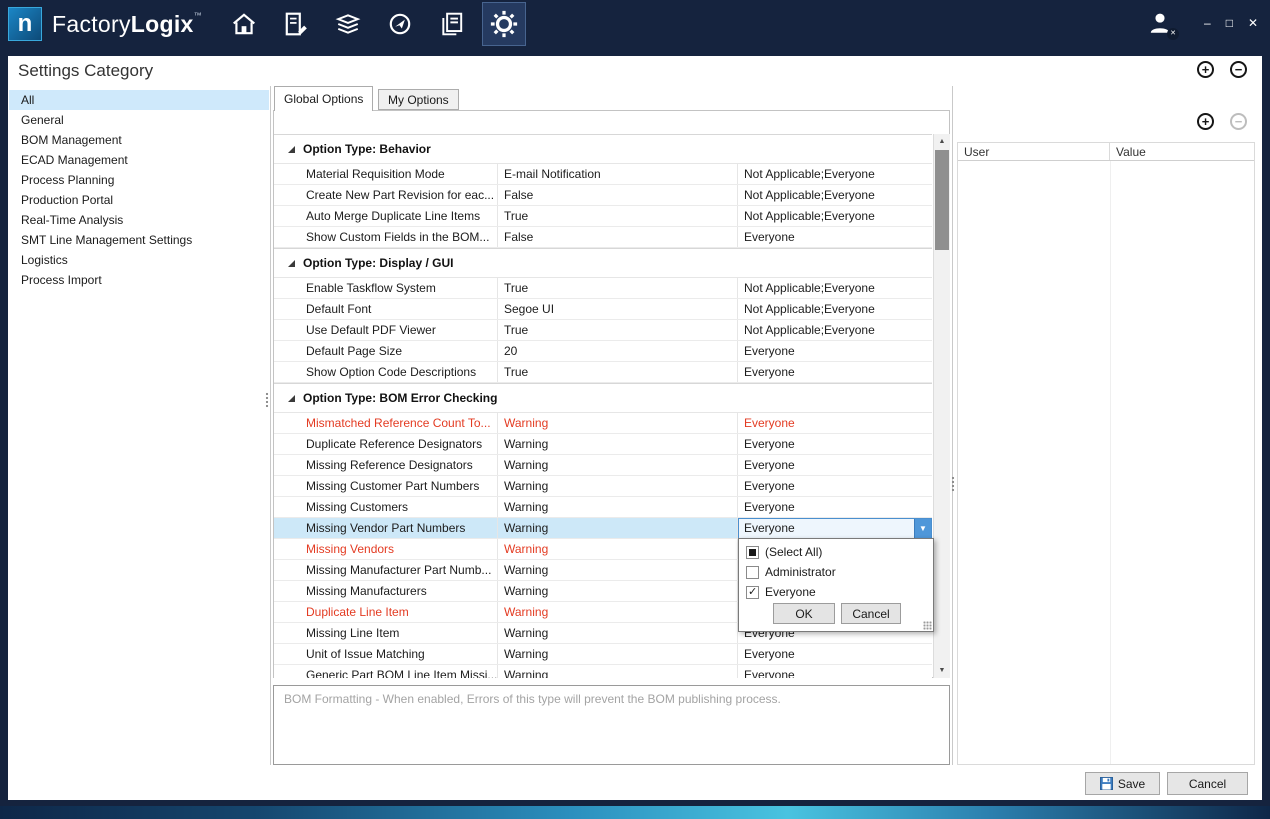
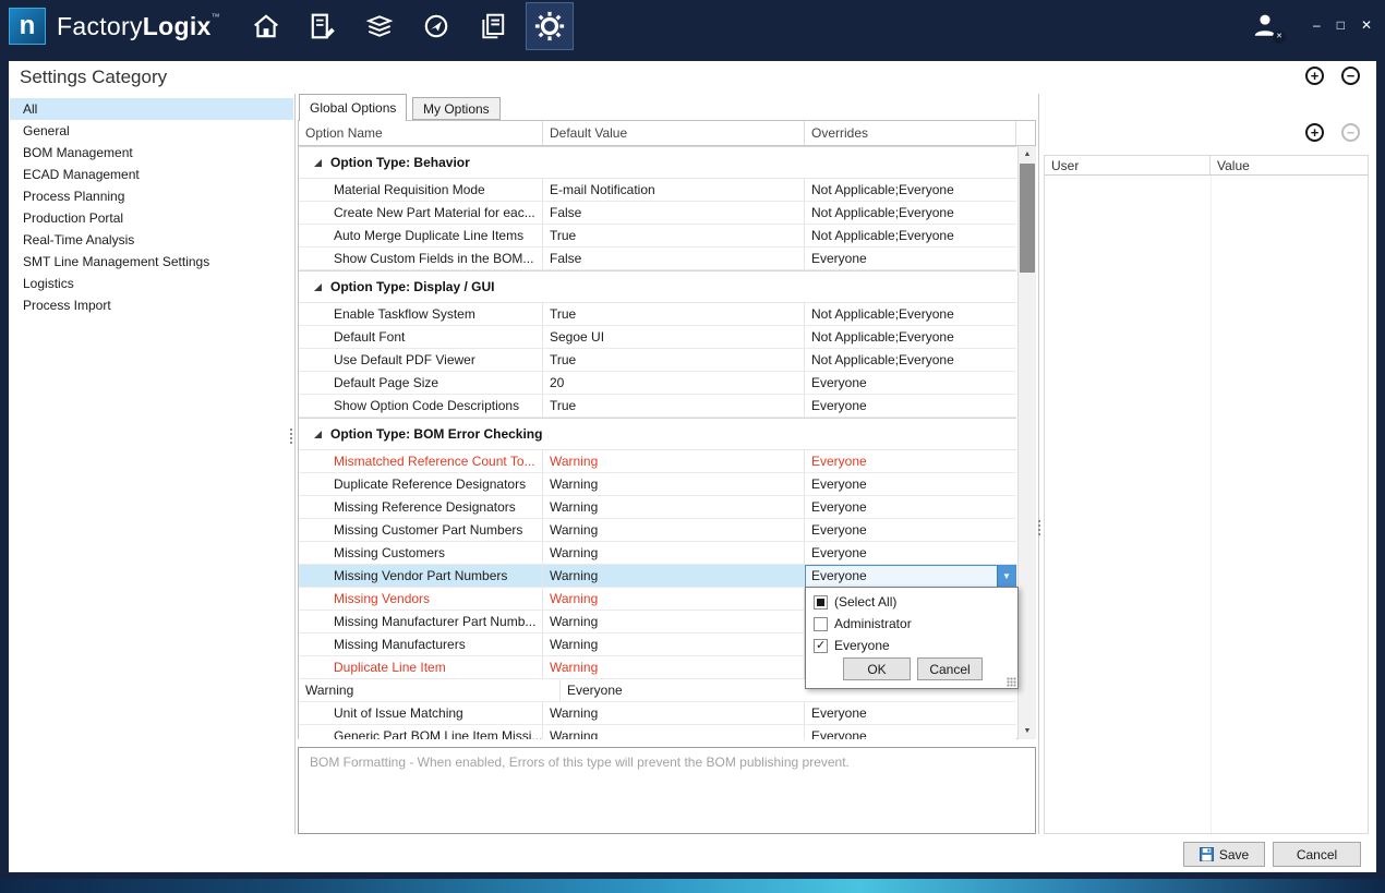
  n
  FactoryLogix™
  –
  □
  ✕
  Settings Category
  +
  −
  All
  General
  BOM Management
  ECAD Management
  Process Planning
  Production Portal
  Real-Time Analysis
  SMT Line Management Settings
  Logistics
  Process Import
  Global Options
  My Options
+ Option Name
+ Default Value
+ Overrides
  Option Type: Behavior
  Material Requisition Mode
  E-mail Notification
  Not Applicable;Everyone
- Create New Part Revision for eac...
+ Create New Part Material for eac...
  False
  Not Applicable;Everyone
  Auto Merge Duplicate Line Items
  True
  Not Applicable;Everyone
  Show Custom Fields in the BOM...
  False
  Everyone
  Option Type: Display / GUI
  Enable Taskflow System
  True
  Not Applicable;Everyone
  Default Font
  Segoe UI
  Not Applicable;Everyone
  Use Default PDF Viewer
  True
  Not Applicable;Everyone
  Default Page Size
  20
  Everyone
  Show Option Code Descriptions
  True
  Everyone
  Option Type: BOM Error Checking
  Mismatched Reference Count To...
  Warning
  Everyone
  Duplicate Reference Designators
  Warning
  Everyone
  Missing Reference Designators
  Warning
  Everyone
  Missing Customer Part Numbers
  Warning
  Everyone
  Missing Customers
  Warning
  Everyone
  Missing Vendor Part Numbers
  Warning
  Everyone
  ▼
  Missing Vendors
  Warning
  Missing Manufacturer Part Numb...
  Warning
  Missing Manufacturers
  Warning
  Duplicate Line Item
  Warning
- Missing Line Item
  Warning
  Everyone
  Unit of Issue Matching
  Warning
  Everyone
  Generic Part BOM Line Item Missi...
  Warning
  Everyone
  (Select All)
  Administrator
  Everyone
  OK
  Cancel
  +
  −
  User
  Value
- BOM Formatting - When enabled, Errors of this type will prevent the BOM publishing process.
+ BOM Formatting - When enabled, Errors of this type will prevent the BOM publishing prevent.
  Save
  Cancel
